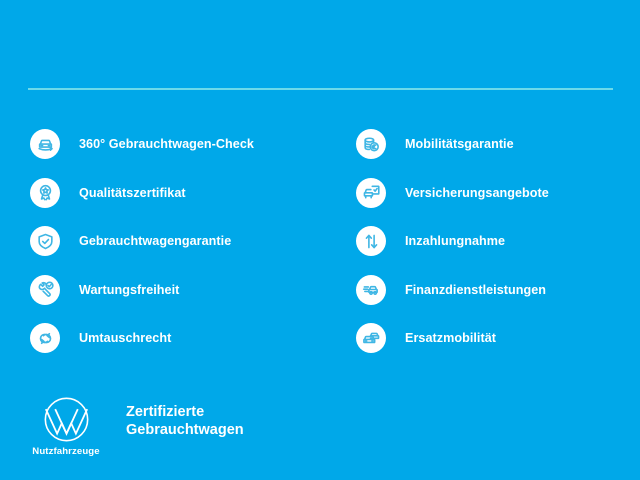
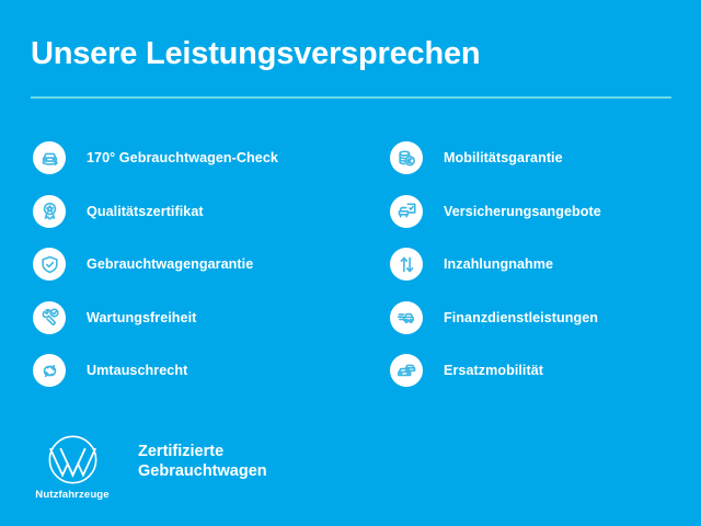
+ Unsere Leistungsversprechen
- 360° Gebrauchtwagen-Check
+ 170° Gebrauchtwagen-Check
  Qualitätszertifikat
  Gebrauchtwagengarantie
  Wartungsfreiheit
  Umtauschrecht
  Mobilitätsgarantie
  Versicherungsangebote
  Inzahlungnahme
  Finanzdienstleistungen
  Ersatzmobilität
  Nutzfahrzeuge
  Zertifizierte
  Gebrauchtwagen
